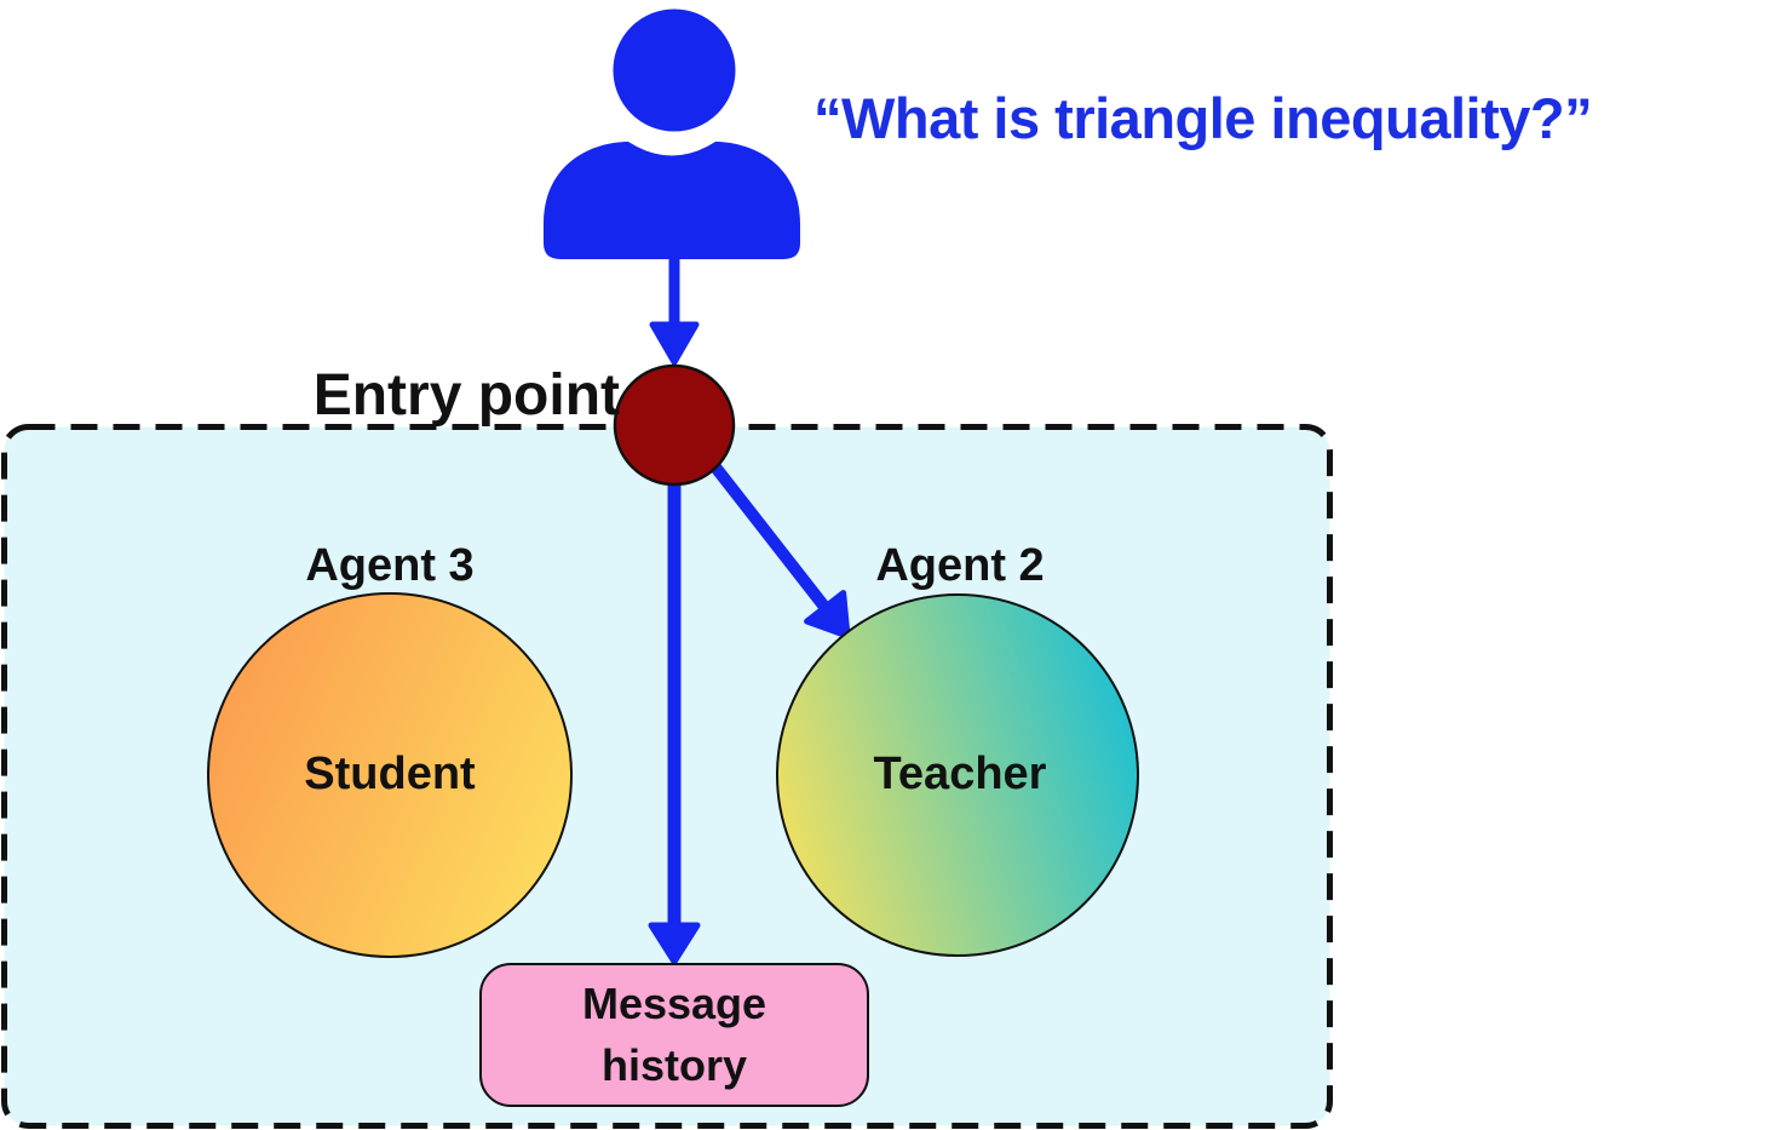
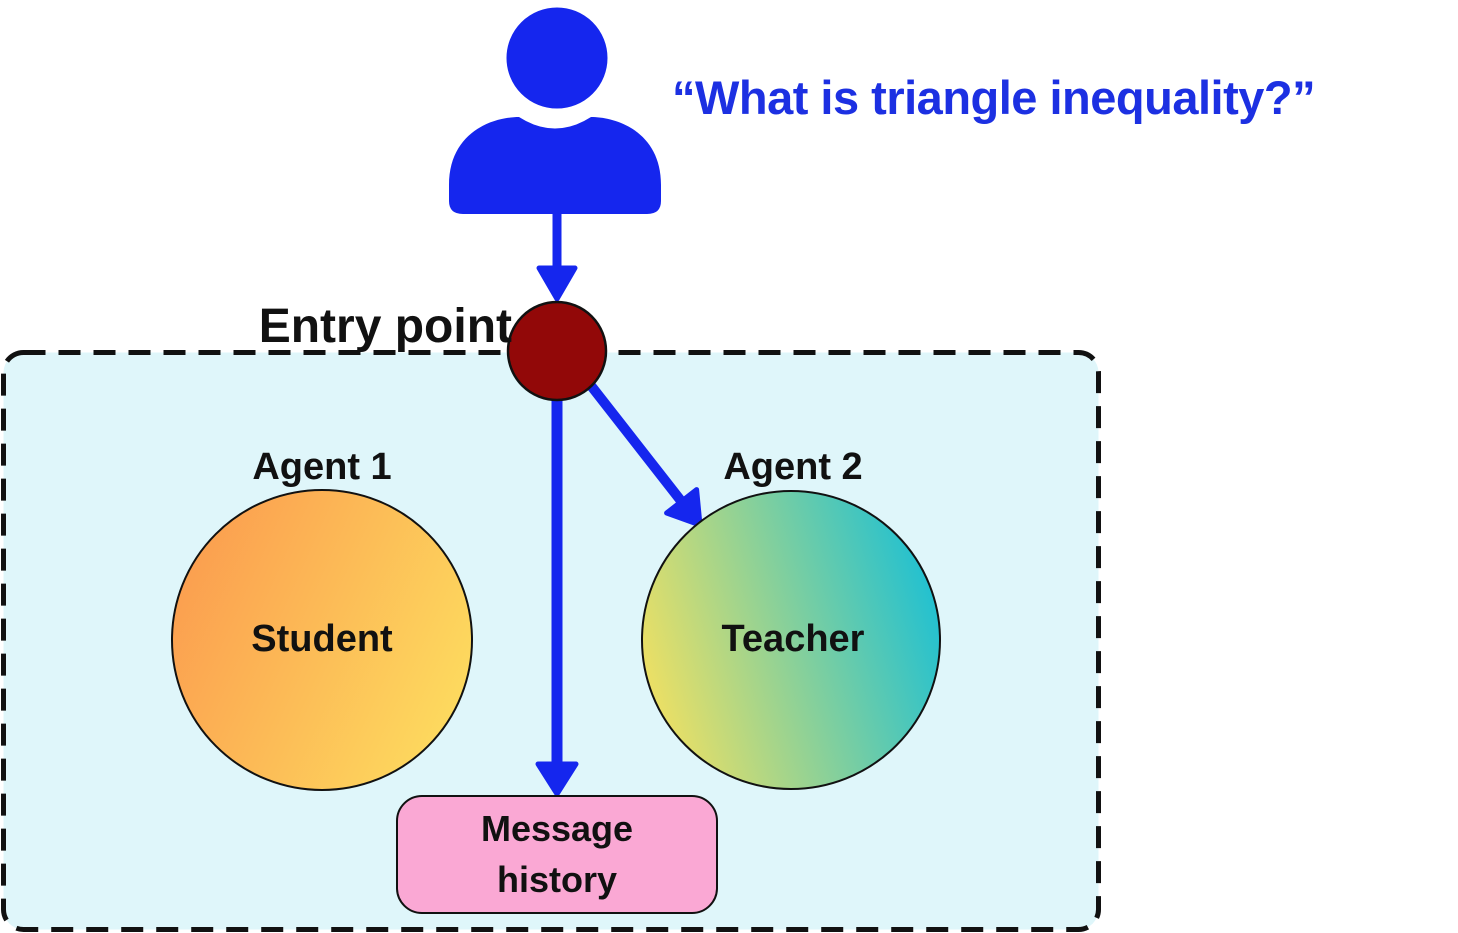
  “What is triangle inequality?”
  Entry point
- Agent 3
+ Agent 1
  Agent 2
  Student
  Teacher
  Message history
